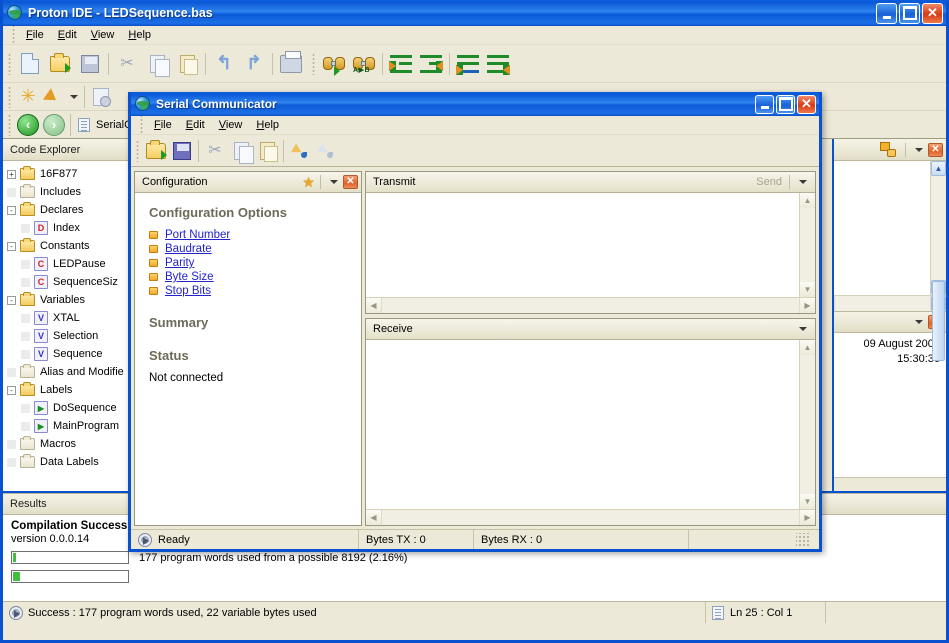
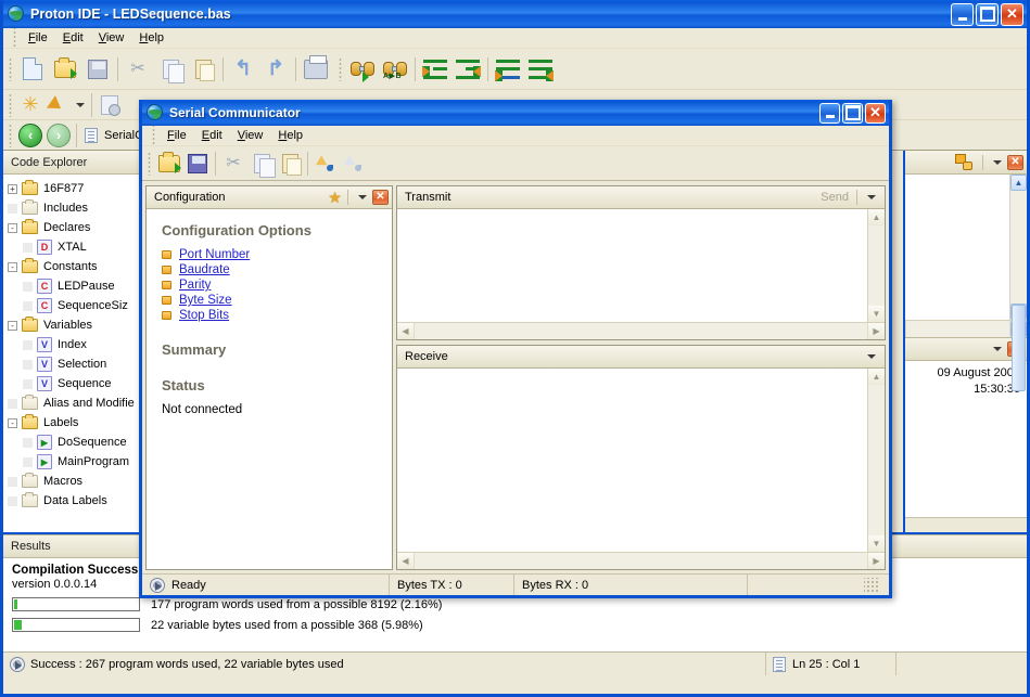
  Proton IDE - LEDSequence.bas
  ✕
  File
  Edit
  View
  Help
  ✂
  ↰
  ↱
  ✳
  ‹
  ›
  Serial
  Code Explorer
  +
  16F877
  Includes
  -
  Declares
  D
- Index
+ XTAL
  -
  Constants
  C
  LEDPause
  C
  SequenceSiz
  -
  Variables
  V
- XTAL
+ Index
  V
  Selection
  V
  Sequence
  Alias and Modifie
  -
  Labels
  ▶
  DoSequence
  ▶
  MainProgram
  Macros
  Data Labels
  ✕
  ▲
  09 August 200
  15:30:3
  Results
  Compilation Success
  version 0.0.0.14
  177 program words used from a possible 8192 (2.16%)
+ 22 variable bytes used from a possible 368 (5.98%)
- Success : 177 program words used, 22 variable bytes used
+ Success : 267 program words used, 22 variable bytes used
  Ln 25 : Col 1
  Serial Communicator
  ✕
  File
  Edit
  View
  Help
  ✂
  Configuration
  ★
  ✕
  Configuration Options
  Port Number
  Baudrate
  Parity
  Byte Size
  Stop Bits
  Summary
  Status
  Not connected
  Transmit
  Send
  ▲
  ▼
  ◀
  ▶
  Receive
  ▲
  ▼
  ◀
  ▶
  Ready
  Bytes TX : 0
  Bytes RX : 0
